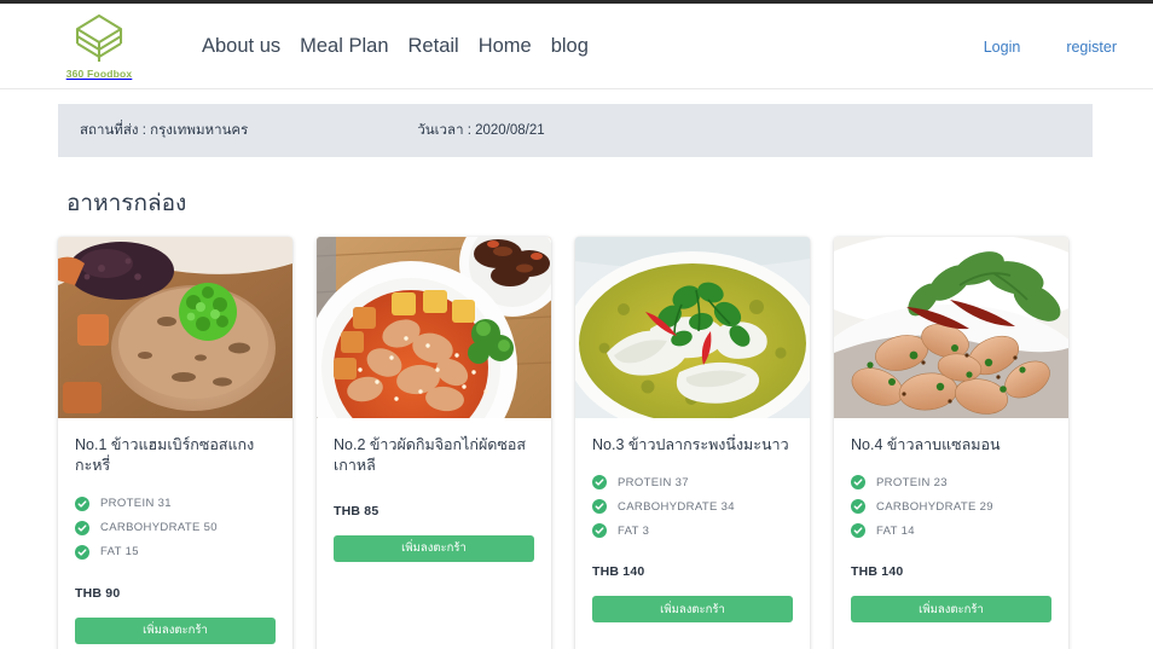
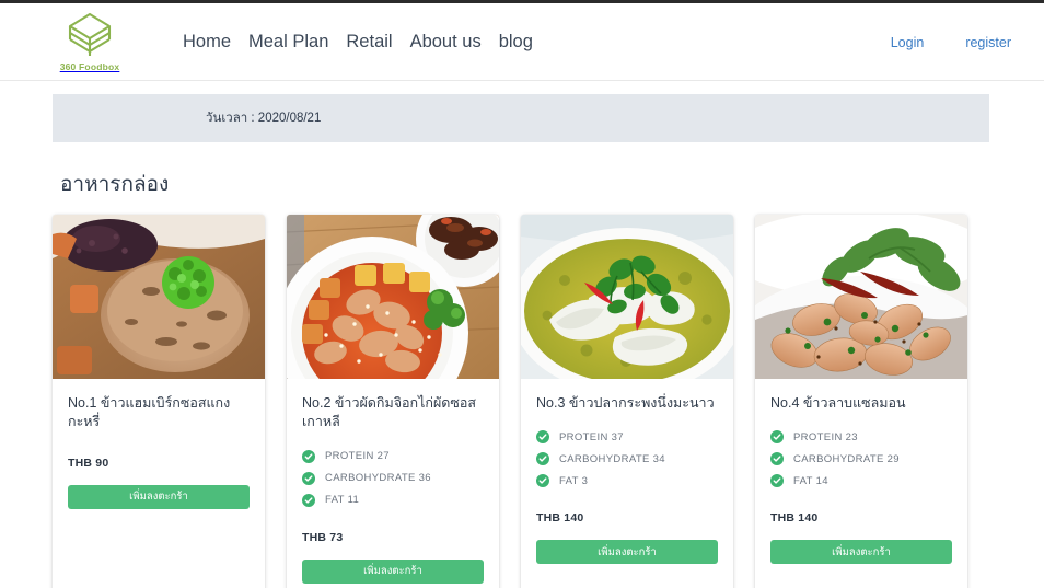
  360 Foodbox
- About us
+ Home
  Meal Plan
  Retail
- Home
+ About us
  blog
  Login
  register
- สถานที่ส่ง : กรุงเทพมหานคร
  วันเวลา : 2020/08/21
  อาหารกล่อง
  No.1 ข้าวแฮมเบิร์กซอสแกงกะหรี่
- PROTEIN 31
- CARBOHYDRATE 50
- FAT 15
  THB 90
  เพิ่มลงตะกร้า
  No.2 ข้าวผัดกิมจิอกไก่ผัดซอสเกาหลี
+ PROTEIN 27
+ CARBOHYDRATE 36
+ FAT 11
- THB 85
+ THB 73
  เพิ่มลงตะกร้า
  No.3 ข้าวปลากระพงนึ่งมะนาว
  PROTEIN 37
  CARBOHYDRATE 34
  FAT 3
  THB 140
  เพิ่มลงตะกร้า
  No.4 ข้าวลาบแซลมอน
  PROTEIN 23
  CARBOHYDRATE 29
  FAT 14
  THB 140
  เพิ่มลงตะกร้า
